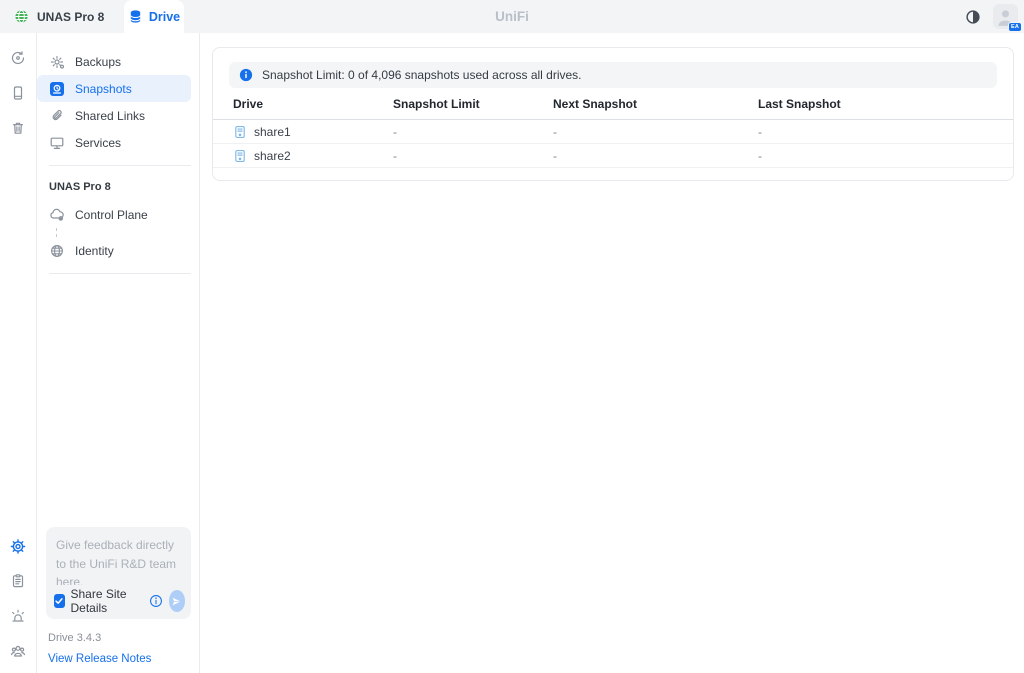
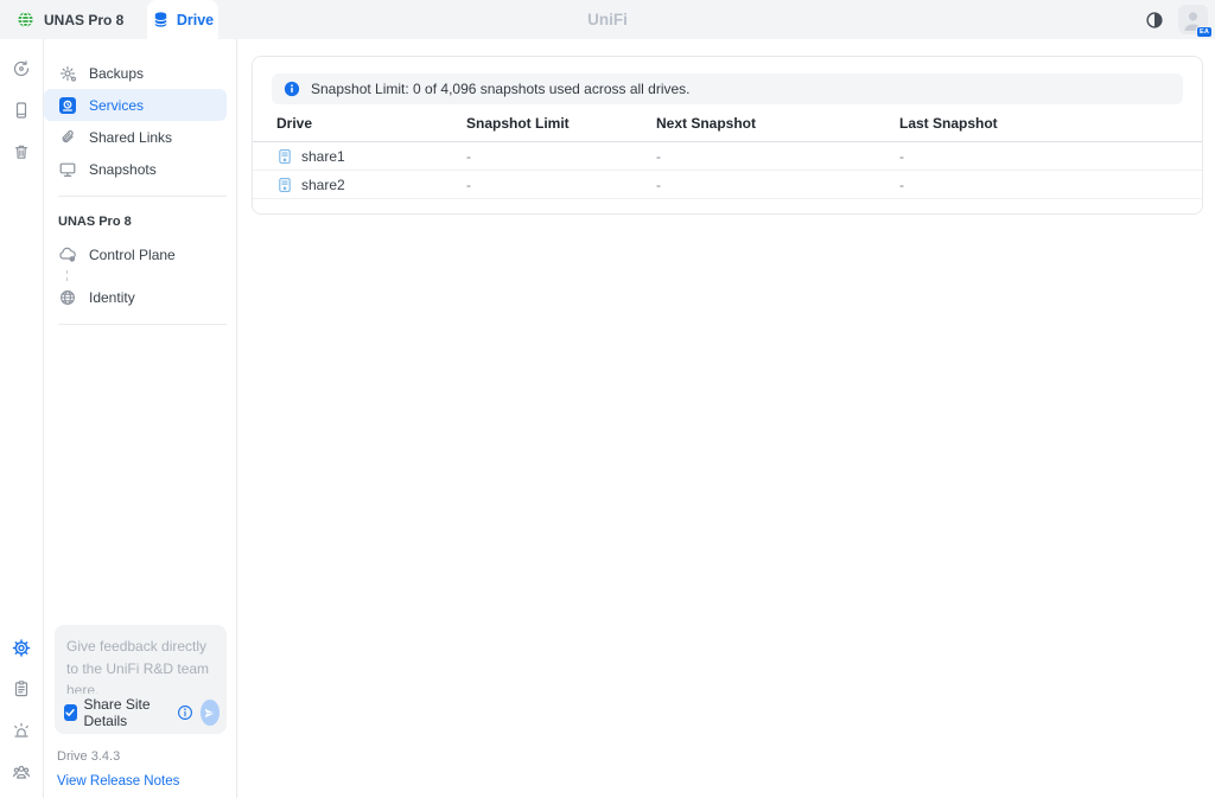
  UNAS Pro 8
  Drive
  UniFi
  Backups
- Snapshots
+ Services
  Shared Links
- Services
+ Snapshots
  UNAS Pro 8
  Control Plane
  Identity
  Share Site Details
  Drive 3.4.3
  View Release Notes
  Snapshot Limit: 0 of 4,096 snapshots used across all drives.
  Drive
  Snapshot Limit
  Next Snapshot
  Last Snapshot
  share1
  -
  -
  -
  share2
  -
  -
  -
